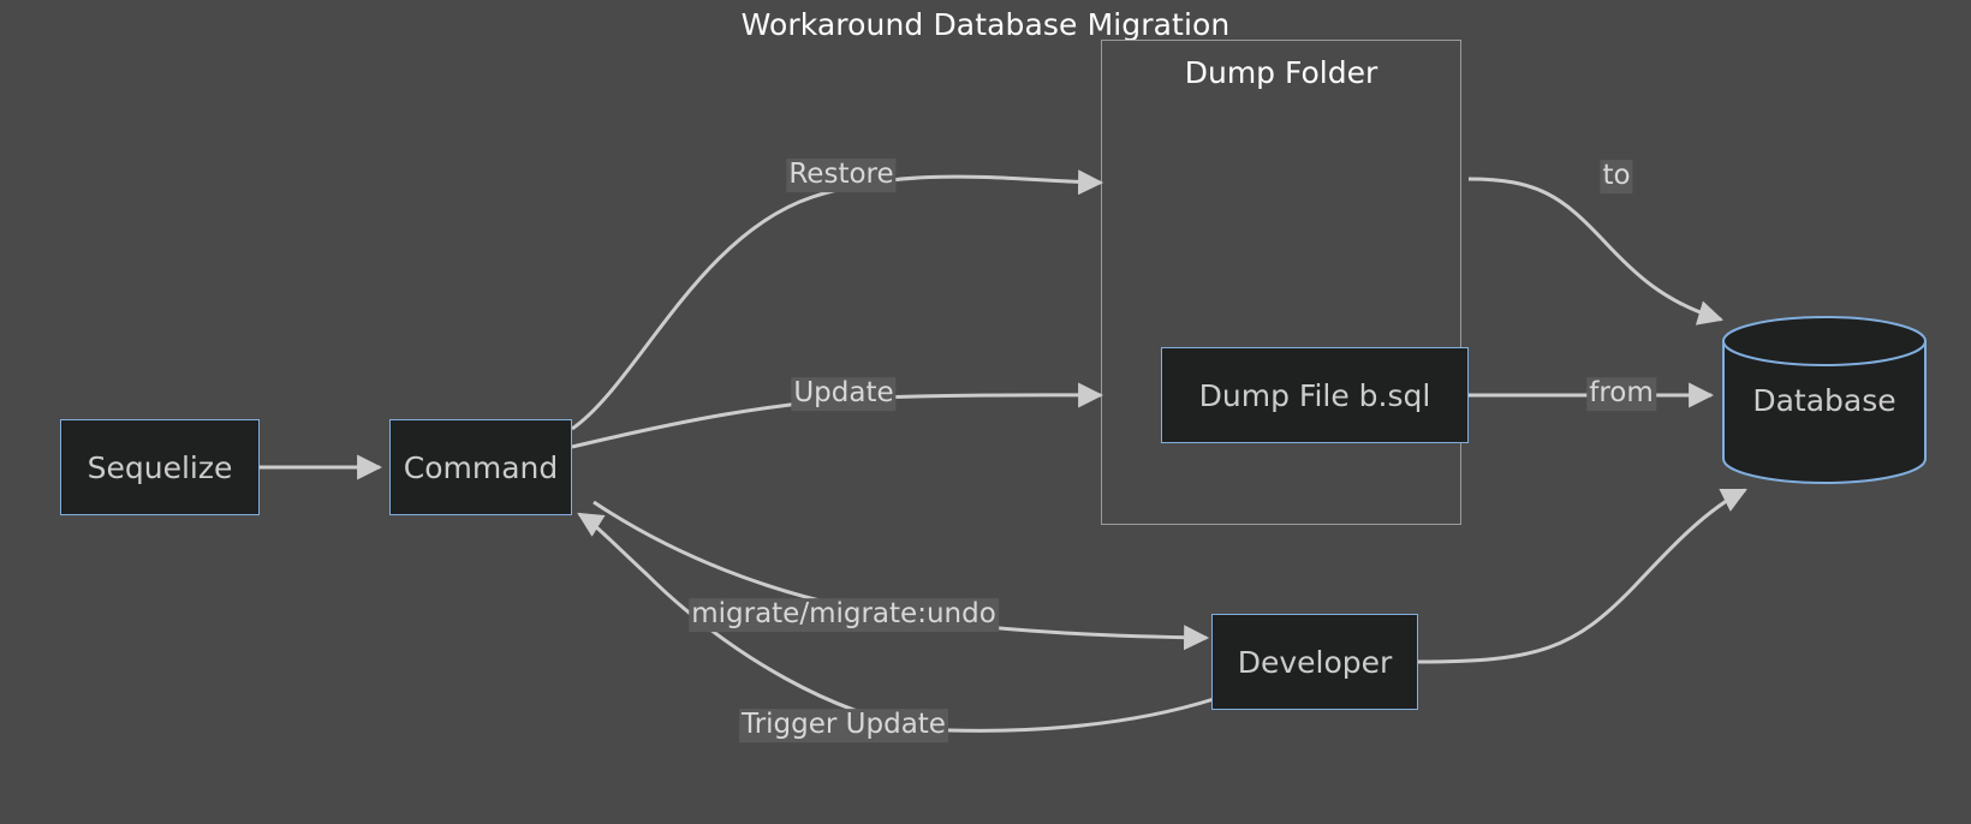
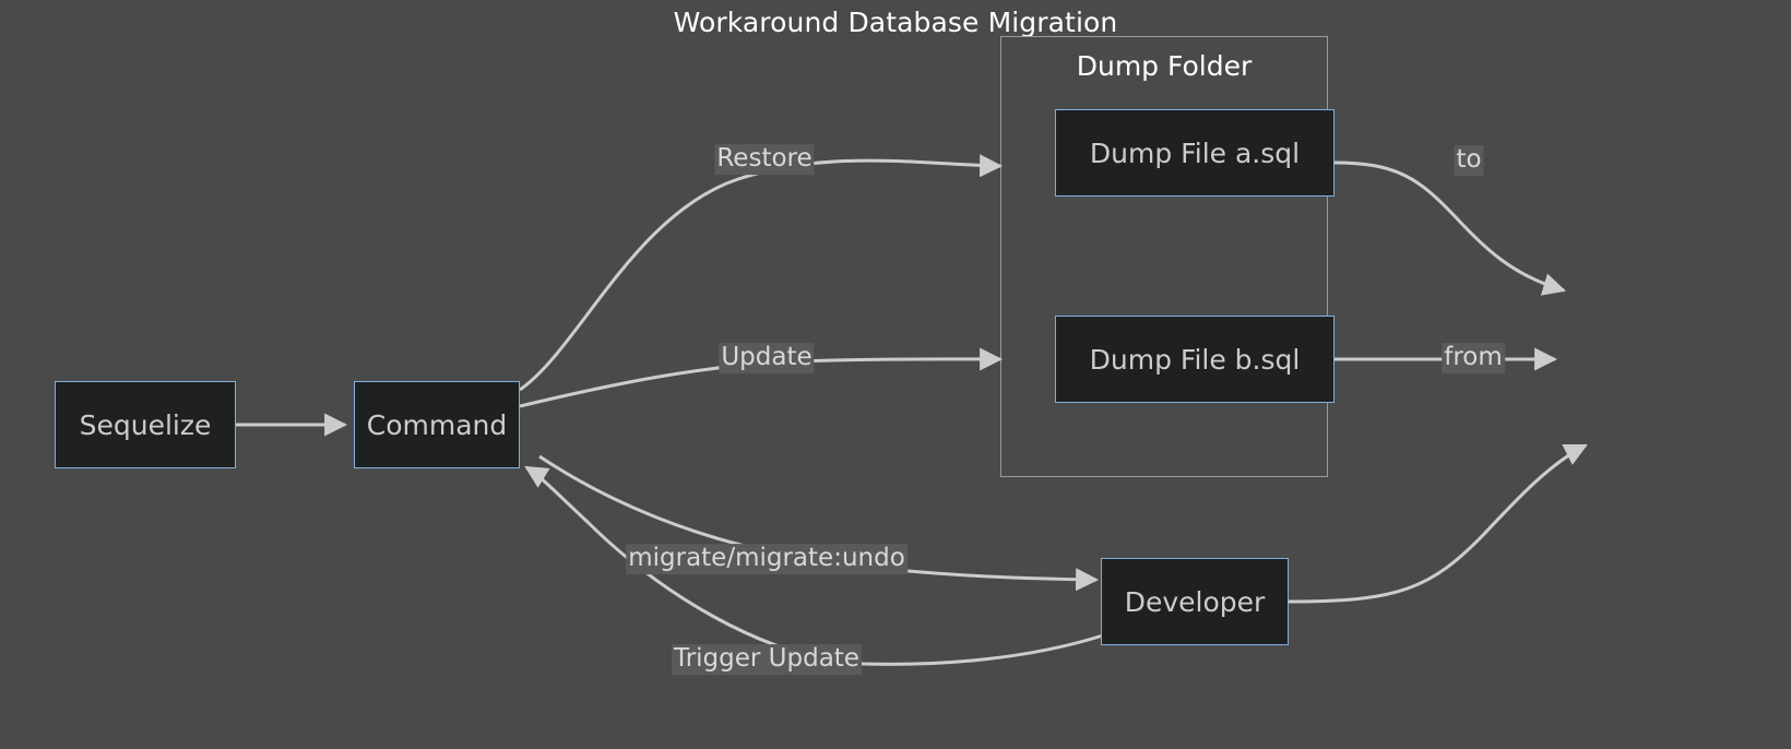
  Workaround Database Migration
  Dump Folder
  Sequelize
  Command
+ Dump File a.sql
  Dump File b.sql
  Developer
- Database
  Restore
  Update
  to
  from
  migrate/migrate:undo
  Trigger Update
